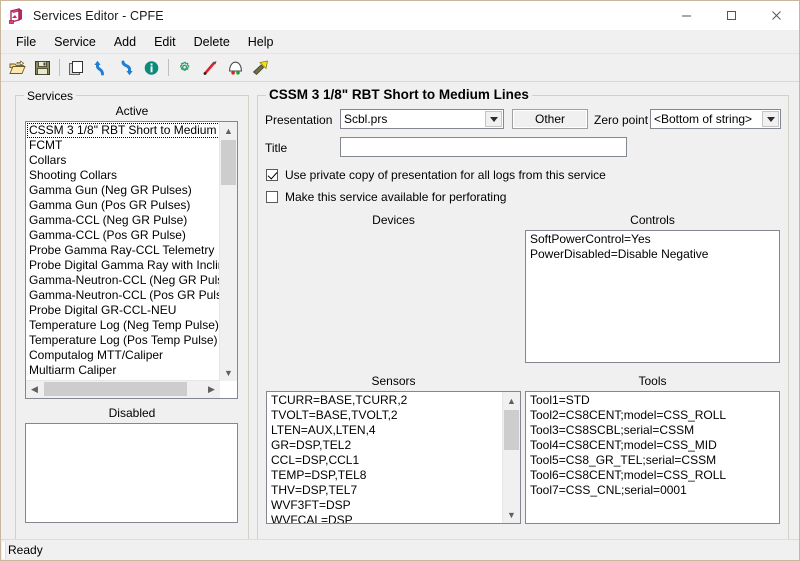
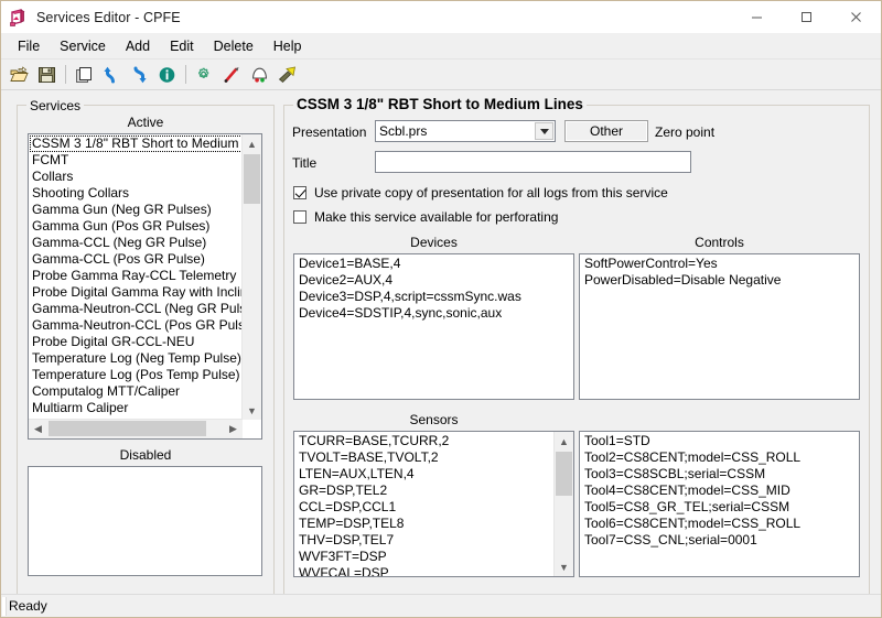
  Services Editor - CPFE
  File
  Service
  Add
  Edit
  Delete
  Help
  Services
  Active
  CSSM 3 1/8" RBT Short to Medium
  FCMT
  Collars
  Shooting Collars
  Gamma Gun (Neg GR Pulses)
  Gamma Gun (Pos GR Pulses)
  Gamma-CCL (Neg GR Pulse)
  Gamma-CCL (Pos GR Pulse)
  Probe Gamma Ray-CCL Telemetry
  Probe Digital Gamma Ray with Incli
  Gamma-Neutron-CCL (Neg GR Pul
  Gamma-Neutron-CCL (Pos GR Pul
  Probe Digital GR-CCL-NEU
  Temperature Log (Neg Temp Pulse)
  Temperature Log (Pos Temp Pulse)
  Computalog MTT/Caliper
  Multiarm Caliper
  ▲
  ▼
  ◀
  ▶
  Disabled
  CSSM 3 1/8" RBT Short to Medium Lines
  Presentation
  Scbl.prs
  Other
  Zero point
- <Bottom of string>
  Title
  Use private copy of presentation for all logs from this service
  Make this service available for perforating
  Devices
+ Device1=BASE,4
+ Device2=AUX,4
+ Device3=DSP,4,script=cssmSync.was
+ Device4=SDSTIP,4,sync,sonic,aux
  Controls
  SoftPowerControl=Yes
  PowerDisabled=Disable Negative
  Sensors
  TCURR=BASE,TCURR,2
  TVOLT=BASE,TVOLT,2
  LTEN=AUX,LTEN,4
  GR=DSP,TEL2
  CCL=DSP,CCL1
  TEMP=DSP,TEL8
  THV=DSP,TEL7
  WVF3FT=DSP
  WVFCAL=DSP
  ▲
  ▼
- Tools
  Tool1=STD
  Tool2=CS8CENT;model=CSS_ROLL
  Tool3=CS8SCBL;serial=CSSM
  Tool4=CS8CENT;model=CSS_MID
  Tool5=CS8_GR_TEL;serial=CSSM
  Tool6=CS8CENT;model=CSS_ROLL
  Tool7=CSS_CNL;serial=0001
  Ready
